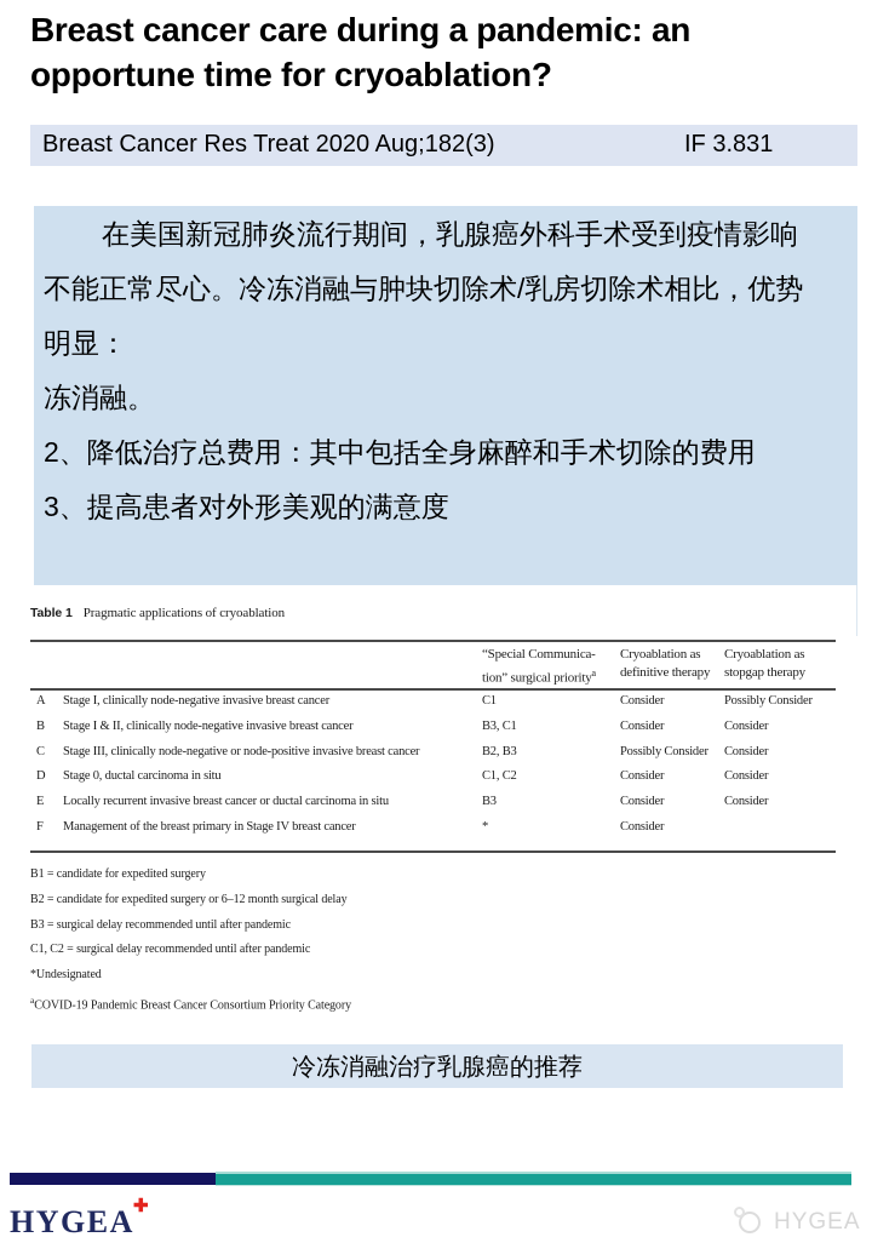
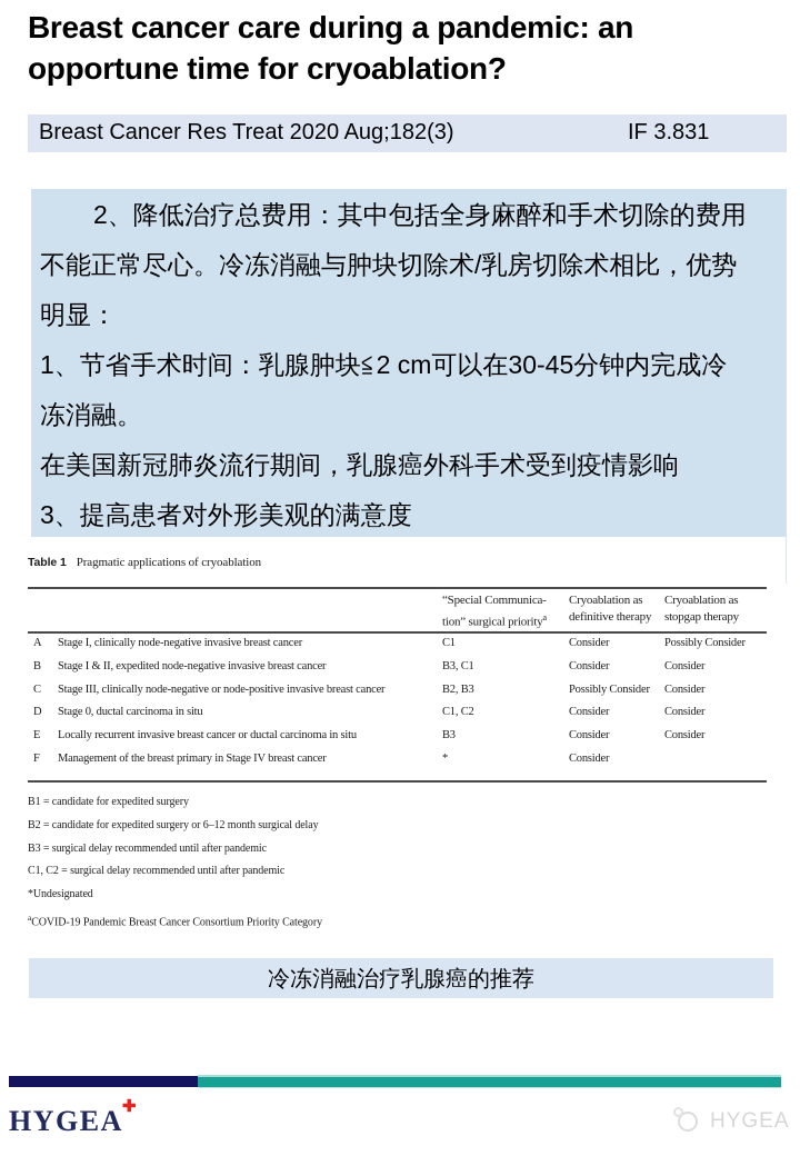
  Breast cancer care during a pandemic: an
  opportune time for cryoablation?
  Breast Cancer Res Treat 2020 Aug;182(3)
  IF 3.831
- 在美国新冠肺炎流行期间，乳腺癌外科手术受到疫情影响
+ 2、降低治疗总费用：其中包括全身麻醉和手术切除的费用
  不能正常尽心。冷冻消融与肿块切除术/乳房切除术相比，优势
  明显：
+ 1、节省手术时间：乳腺肿块≦2 cm可以在30-45分钟内完成冷
  冻消融。
- 2、降低治疗总费用：其中包括全身麻醉和手术切除的费用
+ 在美国新冠肺炎流行期间，乳腺癌外科手术受到疫情影响
  3、提高患者对外形美观的满意度
  Table 1 Pragmatic applications of cryoablation
  “Special Communica-
  tion” surgical prioritya
  Cryoablation as
  definitive therapy
  Cryoablation as
  stopgap therapy
  A
  Stage I, clinically node-negative invasive breast cancer
  C1
  Consider
  Possibly Consider
  B
- Stage I & II, clinically node-negative invasive breast cancer
+ Stage I & II, expedited node-negative invasive breast cancer
  B3, C1
  Consider
  Consider
  C
  Stage III, clinically node-negative or node-positive invasive breast cancer
  B2, B3
  Possibly Consider
  Consider
  D
  Stage 0, ductal carcinoma in situ
  C1, C2
  Consider
  Consider
  E
  Locally recurrent invasive breast cancer or ductal carcinoma in situ
  B3
  Consider
  Consider
  F
  Management of the breast primary in Stage IV breast cancer
  *
  Consider
  B1 = candidate for expedited surgery
  B2 = candidate for expedited surgery or 6–12 month surgical delay
  B3 = surgical delay recommended until after pandemic
  C1, C2 = surgical delay recommended until after pandemic
  *Undesignated
  aCOVID-19 Pandemic Breast Cancer Consortium Priority Category
  冷冻消融治疗乳腺癌的推荐
  HYGEA
  ✚
  HYGEA
